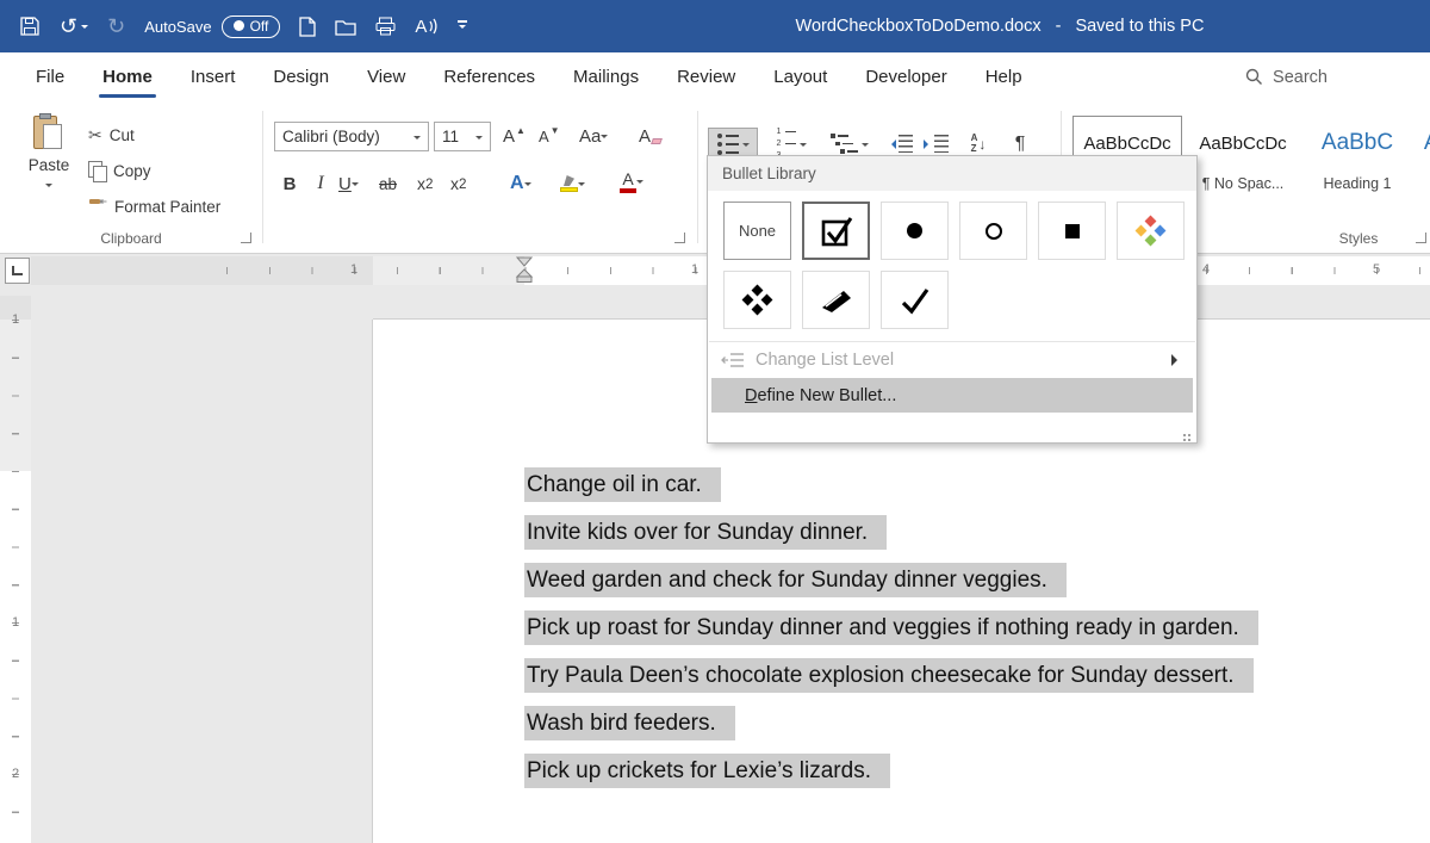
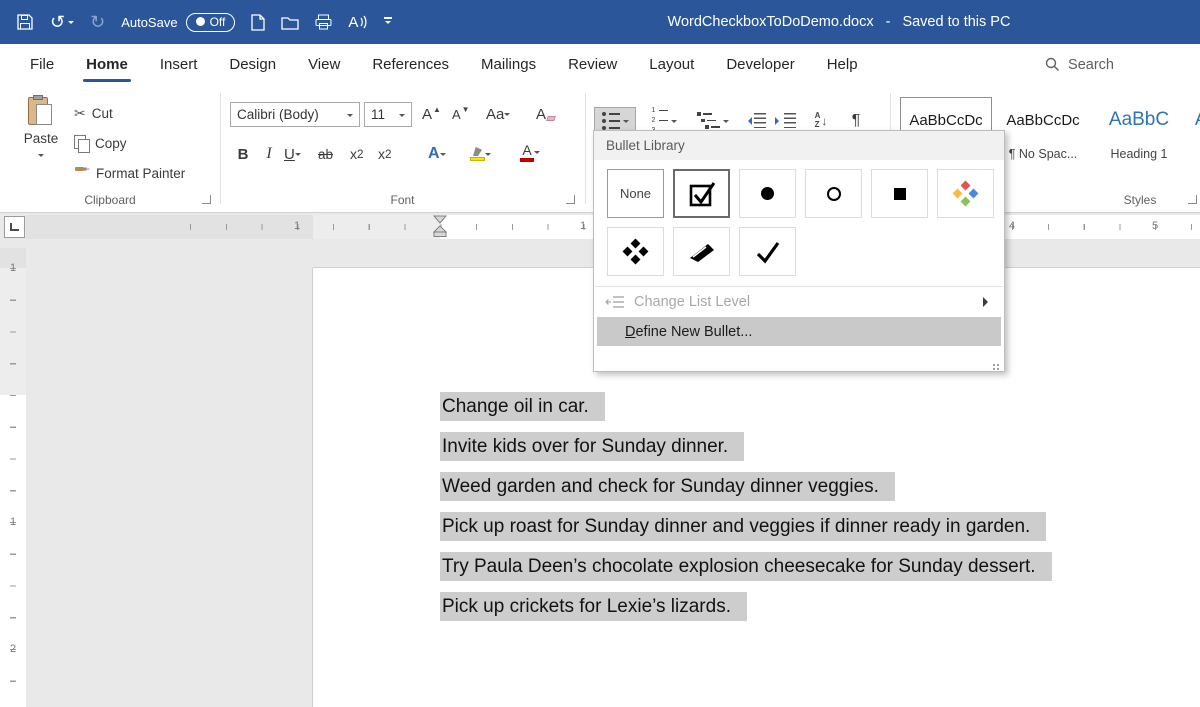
  ↺
  ↻
  AutoSave
  Off
  A
  WordCheckboxToDoDemo.docx - Saved to this PC
  File
  Home
  Insert
  Design
  View
  References
  Mailings
  Review
  Layout
  Developer
  Help
  Search
  Paste
  ✂
  Cut
  Copy
  Format Painter
  Clipboard
  Calibri (Body)
  11
  A
  ▲
  A
  ▼
  Aa
  A
  B
  I
  U
  ab
  x
  2
  x
  2
  A
  A
+ Font
  ↓
  ¶
  AaBbCcDc
  AaBbCcDc
  AaBbC
  ¶ No Spac...
  Heading 1
  Styles
  1
  1
  4
  5
  1
  1
  2
  Change oil in car.
  Invite kids over for Sunday dinner.
  Weed garden and check for Sunday dinner veggies.
- Pick up roast for Sunday dinner and veggies if nothing ready in garden.
+ Pick up roast for Sunday dinner and veggies if dinner ready in garden.
  Try Paula Deen’s chocolate explosion cheesecake for Sunday dessert.
- Wash bird feeders.
  Pick up crickets for Lexie’s lizards.
  Bullet Library
  None
  Change List Level
  Define New Bullet...
